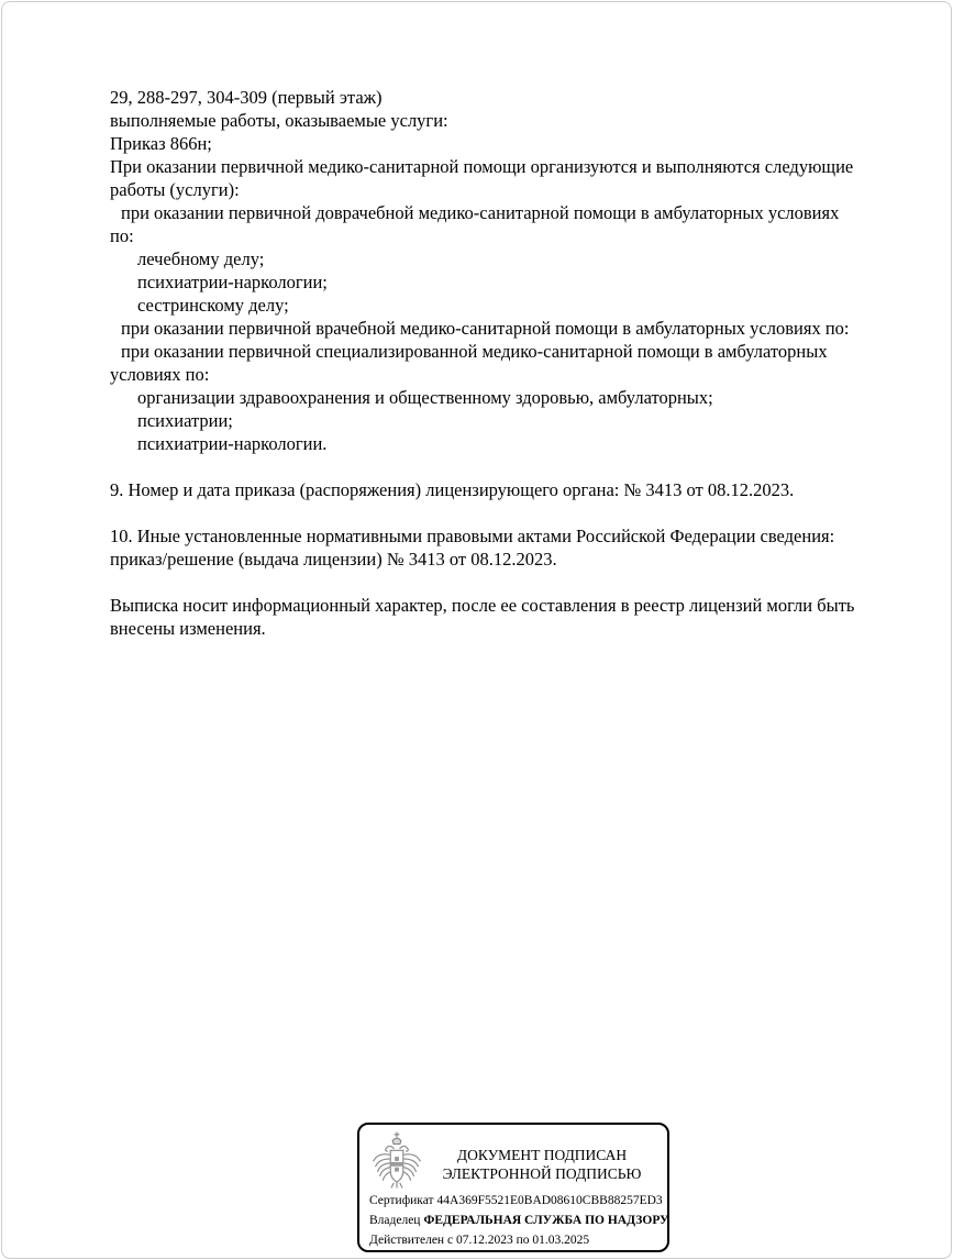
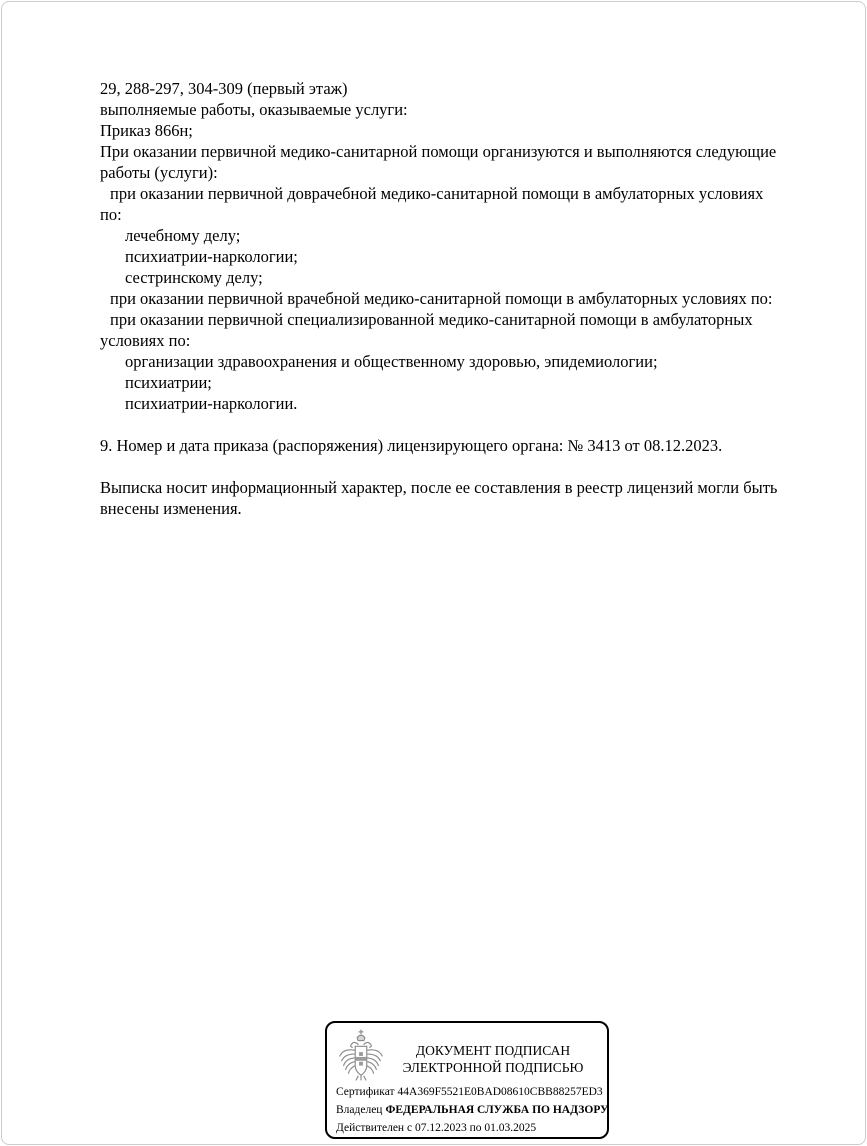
  29, 288-297, 304-309 (первый этаж)
  выполняемые работы, оказываемые услуги:
  Приказ 866н;
  При оказании первичной медико-санитарной помощи организуются и выполняются следующие
  работы (услуги):
  при оказании первичной доврачебной медико-санитарной помощи в амбулаторных условиях
  по:
  лечебному делу;
  психиатрии-наркологии;
  сестринскому делу;
  при оказании первичной врачебной медико-санитарной помощи в амбулаторных условиях по:
  при оказании первичной специализированной медико-санитарной помощи в амбулаторных
  условиях по:
- организации здравоохранения и общественному здоровью, амбулаторных;
+ организации здравоохранения и общественному здоровью, эпидемиологии;
  психиатрии;
  психиатрии-наркологии.
  9. Номер и дата приказа (распоряжения) лицензирующего органа: № 3413 от 08.12.2023.
- 10. Иные установленные нормативными правовыми актами Российской Федерации сведения:
- приказ/решение (выдача лицензии) № 3413 от 08.12.2023.
  Выписка носит информационный характер, после ее составления в реестр лицензий могли быть
  внесены изменения.
  ДОКУМЕНТ ПОДПИСАН
  ЭЛЕКТРОННОЙ ПОДПИСЬЮ
  Сертификат 44A369F5521E0BAD08610CBB88257ED3
  Действителен с 07.12.2023 по 01.03.2025
